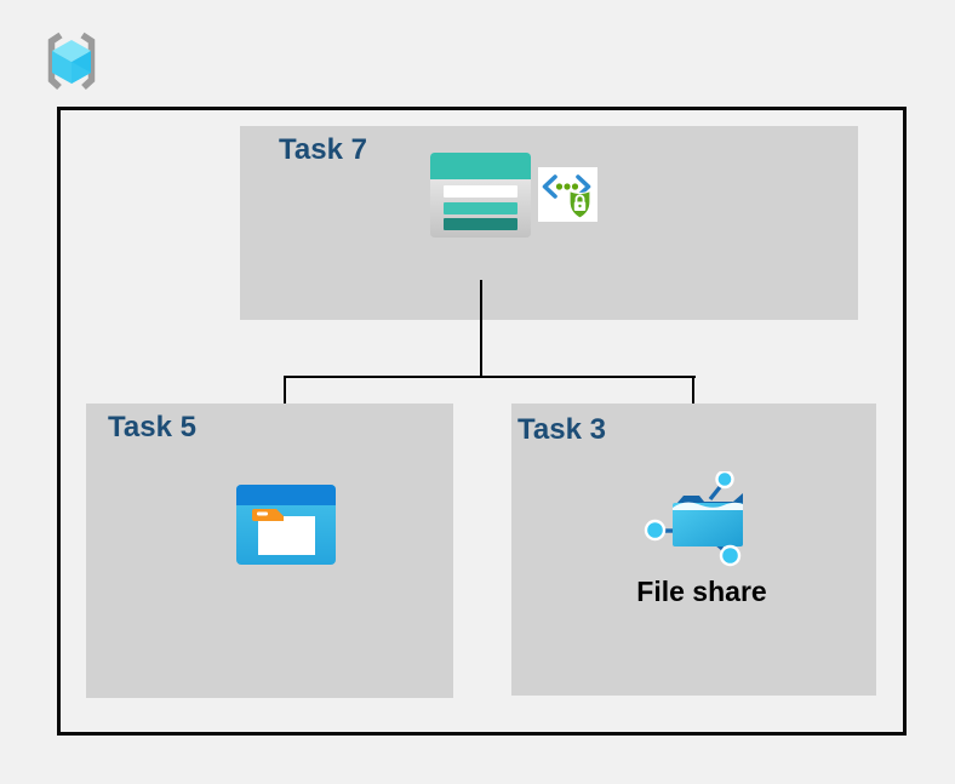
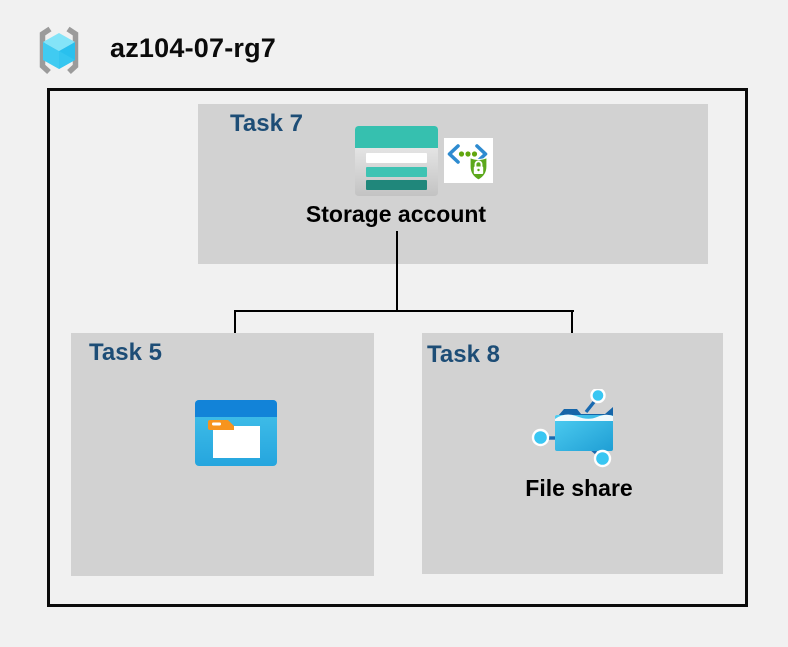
+ az104-07-rg7
  Task 7
+ Storage account
  Task 5
- Task 3
+ Task 8
  File share
